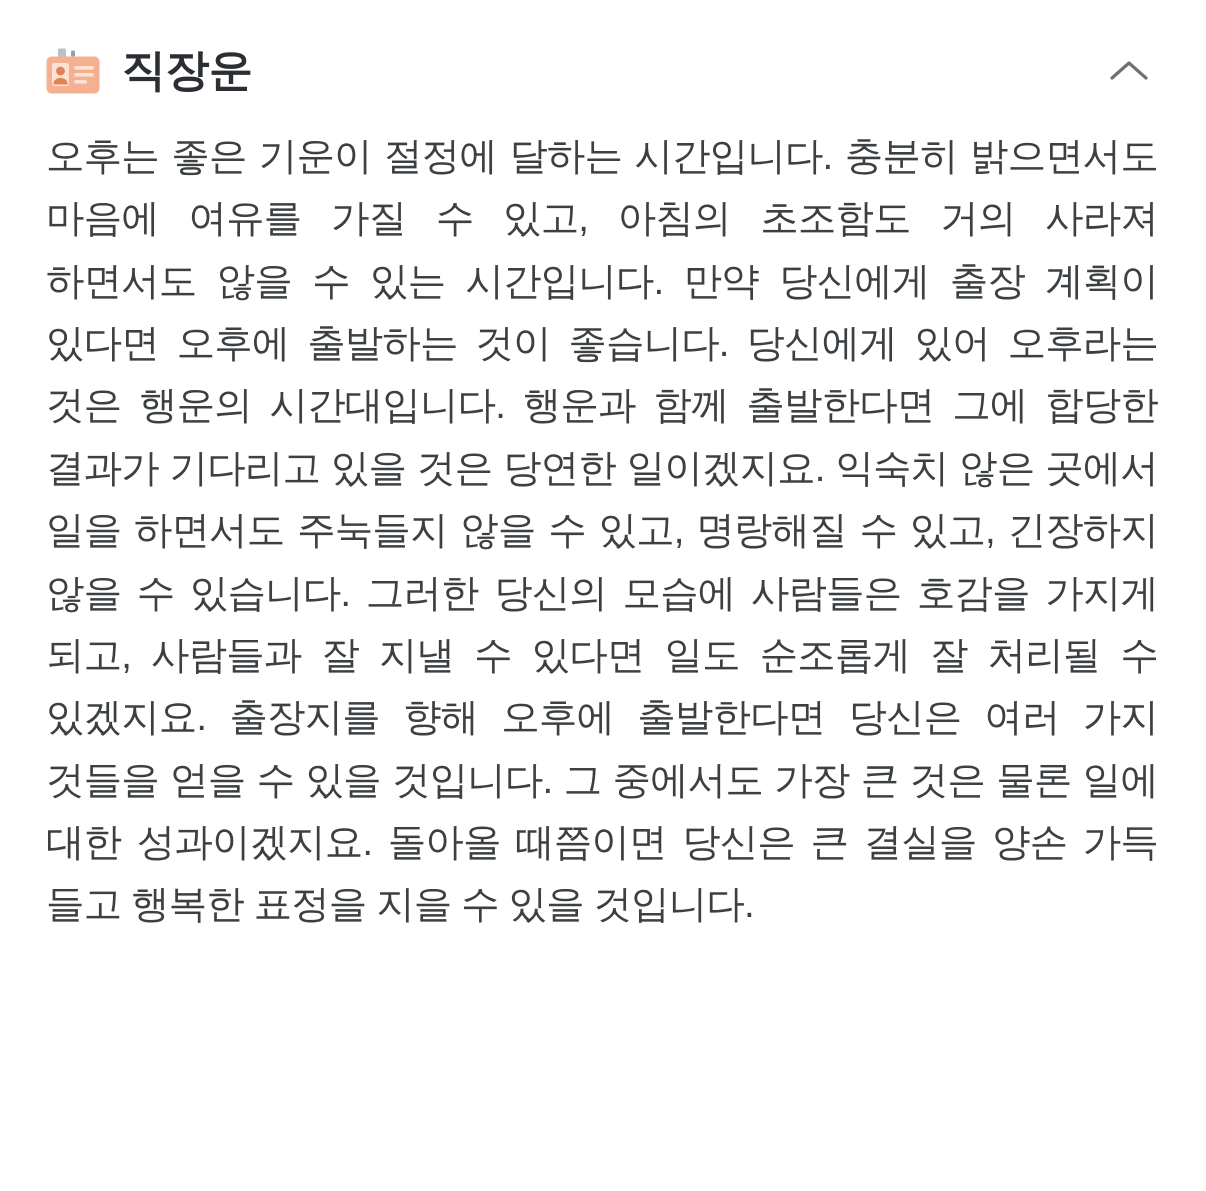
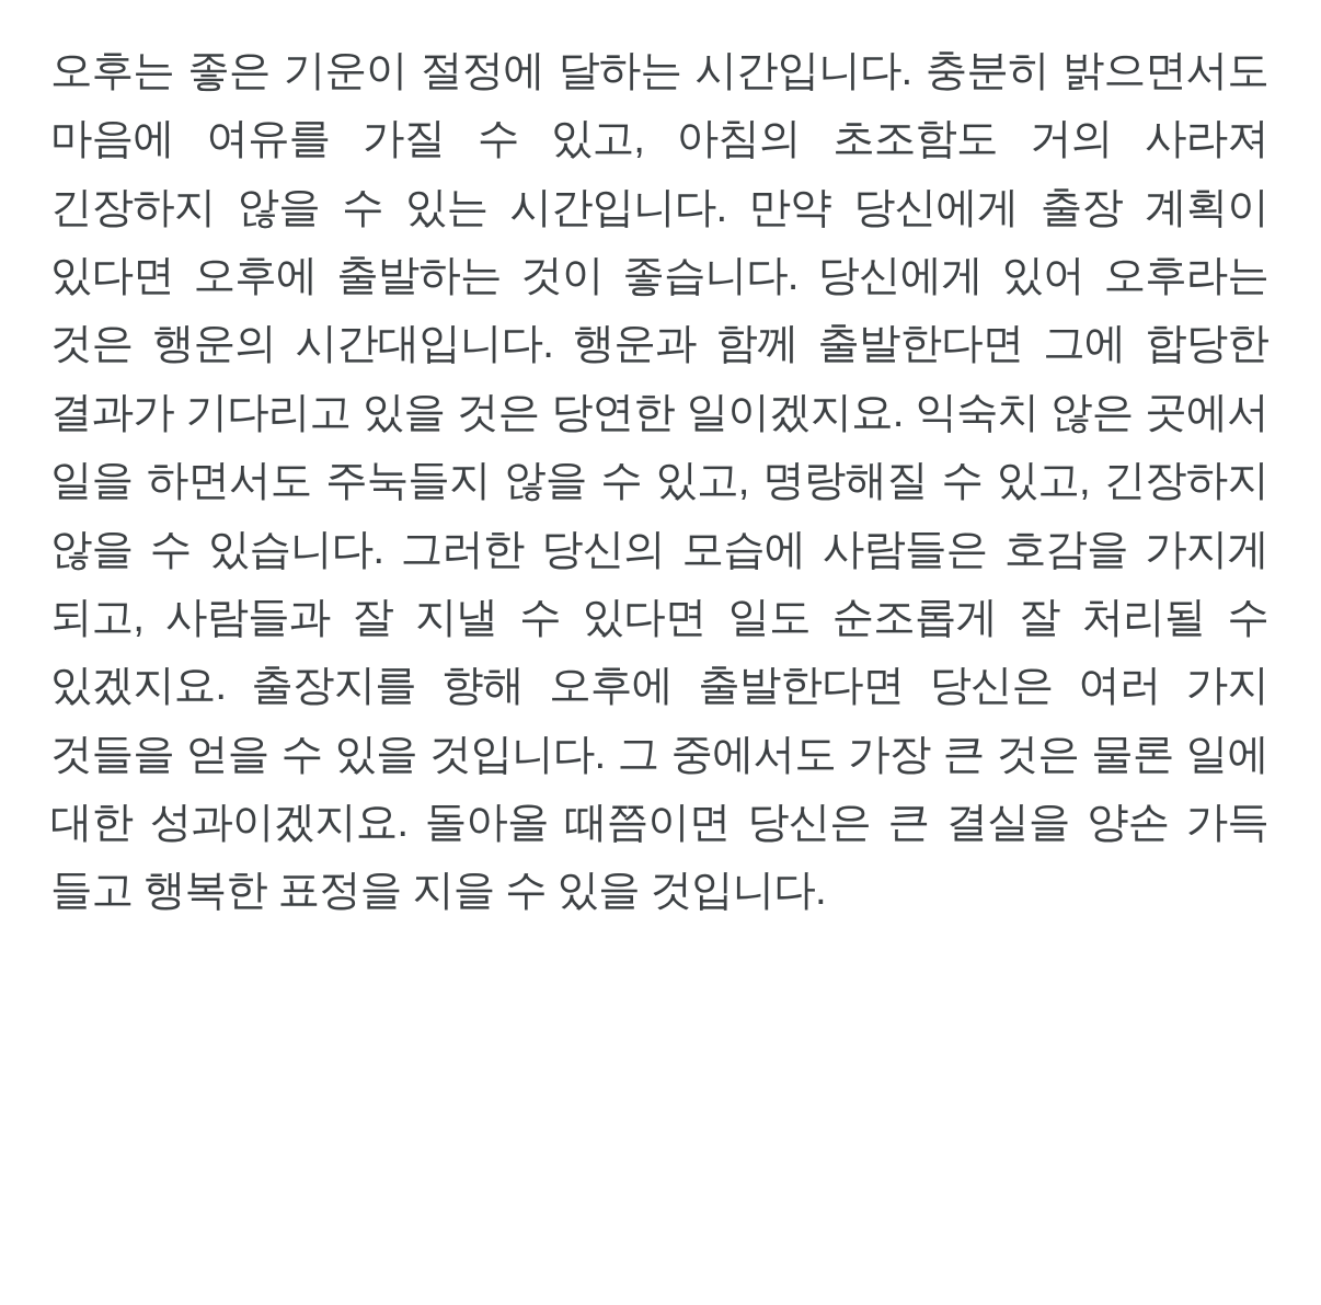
- 직장운
- 오후는 좋은 기운이 절정에 달하는 시간입니다. 충분히 밝으면서도 마음에 여유를 가질 수 있고, 아침의 초조함도 거의 사라져 하면서도 않을 수 있는 시간입니다. 만약 당신에게 출장 계획이 있다면 오후에 출발하는 것이 좋습니다. 당신에게 있어 오후라는 것은 행운의 시간대입니다. 행운과 함께 출발한다면 그에 합당한 결과가 기다리고 있을 것은 당연한 일이겠지요. 익숙치 않은 곳에서 일을 하면서도 주눅들지 않을 수 있고, 명랑해질 수 있고, 긴장하지 않을 수 있습니다. 그러한 당신의 모습에 사람들은 호감을 가지게 되고, 사람들과 잘 지낼 수 있다면 일도 순조롭게 잘 처리될 수 있겠지요. 출장지를 향해 오후에 출발한다면 당신은 여러 가지 것들을 얻을 수 있을 것입니다. 그 중에서도 가장 큰 것은 물론 일에 대한 성과이겠지요. 돌아올 때쯤이면 당신은 큰 결실을 양손 가득 들고 행복한 표정을 지을 수 있을 것입니다.
+ 오후는 좋은 기운이 절정에 달하는 시간입니다. 충분히 밝으면서도 마음에 여유를 가질 수 있고, 아침의 초조함도 거의 사라져 긴장하지 않을 수 있는 시간입니다. 만약 당신에게 출장 계획이 있다면 오후에 출발하는 것이 좋습니다. 당신에게 있어 오후라는 것은 행운의 시간대입니다. 행운과 함께 출발한다면 그에 합당한 결과가 기다리고 있을 것은 당연한 일이겠지요. 익숙치 않은 곳에서 일을 하면서도 주눅들지 않을 수 있고, 명랑해질 수 있고, 긴장하지 않을 수 있습니다. 그러한 당신의 모습에 사람들은 호감을 가지게 되고, 사람들과 잘 지낼 수 있다면 일도 순조롭게 잘 처리될 수 있겠지요. 출장지를 향해 오후에 출발한다면 당신은 여러 가지 것들을 얻을 수 있을 것입니다. 그 중에서도 가장 큰 것은 물론 일에 대한 성과이겠지요. 돌아올 때쯤이면 당신은 큰 결실을 양손 가득 들고 행복한 표정을 지을 수 있을 것입니다.
